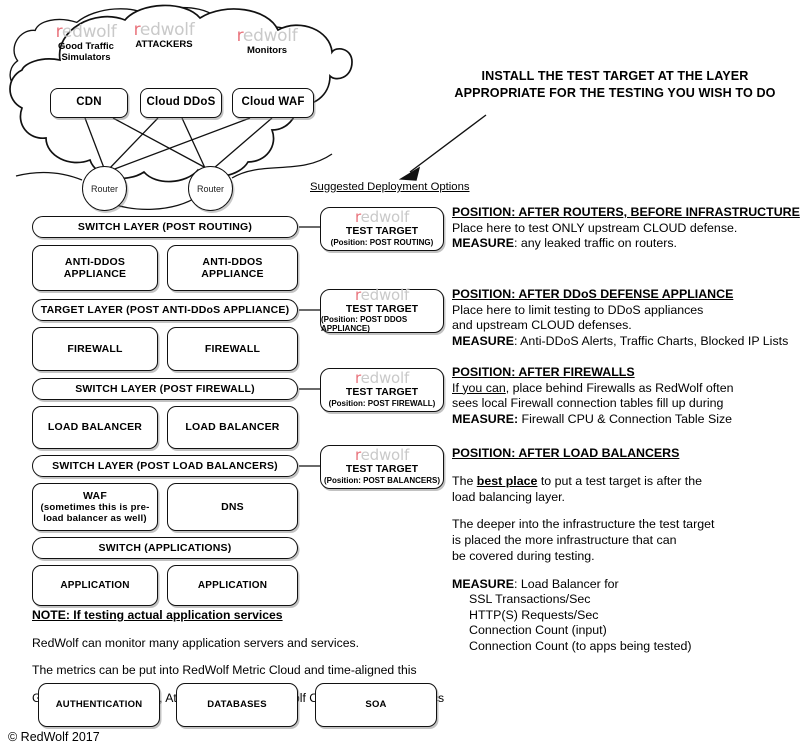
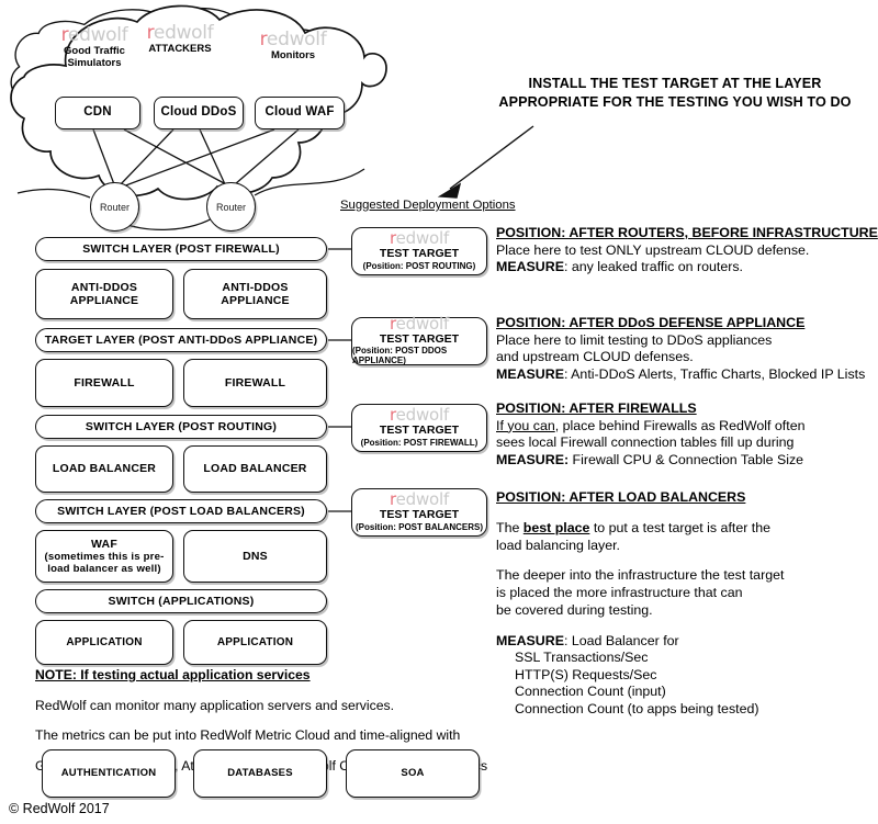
  redwolf
  Good Traffic Simulators
  redwolf
  ATTACKERS
  redwolf
  Monitors
  CDN
  Cloud DDoS
  Cloud WAF
  Router
  Router
  INSTALL THE TEST TARGET AT THE LAYER APPROPRIATE FOR THE TESTING YOU WISH TO DO
  Suggested Deployment Options
- SWITCH LAYER (POST ROUTING)
+ SWITCH LAYER (POST FIREWALL)
  ANTI-DDOS
  APPLIANCE
  ANTI-DDOS
  APPLIANCE
  TARGET LAYER (POST ANTI-DDoS APPLIANCE)
  FIREWALL
  FIREWALL
- SWITCH LAYER (POST FIREWALL)
+ SWITCH LAYER (POST ROUTING)
  LOAD BALANCER
  LOAD BALANCER
  SWITCH LAYER (POST LOAD BALANCERS)
  WAF
  (sometimes this is pre-
  load balancer as well)
  DNS
  SWITCH (APPLICATIONS)
  APPLICATION
  APPLICATION
  redwolf
  TEST TARGET
  (Position: POST ROUTING)
  redwolf
  TEST TARGET
  (Position: POST DDOS APPLIANCE)
  redwolf
  TEST TARGET
  (Position: POST FIREWALL)
  redwolf
  TEST TARGET
  (Position: POST BALANCERS)
  POSITION: AFTER ROUTERS, BEFORE INFRASTRUCTURE
  Place here to test ONLY upstream CLOUD defense.
  MEASURE: any leaked traffic on routers.
  POSITION: AFTER DDoS DEFENSE APPLIANCE
  Place here to limit testing to DDoS appliances
  and upstream CLOUD defenses.
  MEASURE: Anti-DDoS Alerts, Traffic Charts, Blocked IP Lists
  POSITION: AFTER FIREWALLS
  If you can, place behind Firewalls as RedWolf often
  sees local Firewall connection tables fill up during
  MEASURE: Firewall CPU & Connection Table Size
  POSITION: AFTER LOAD BALANCERS
  The best place to put a test target is after the
  load balancing layer.
  The deeper into the infrastructure the test target
  is placed the more infrastructure that can
  be covered during testing.
  MEASURE: Load Balancer for
  SSL Transactions/Sec
  HTTP(S) Requests/Sec
  Connection Count (input)
  Connection Count (to apps being tested)
  NOTE: If testing actual application services
  RedWolf can monitor many application servers and services.
- The metrics can be put into RedWolf Metric Cloud and time-aligned this
+ The metrics can be put into RedWolf Metric Cloud and time-aligned with
  AUTHENTICATION
  DATABASES
  SOA
  © RedWolf 2017
